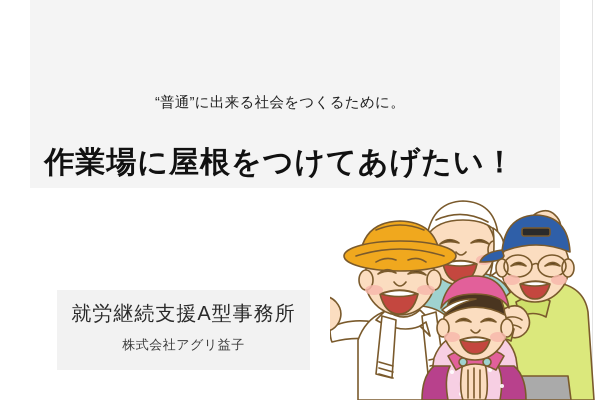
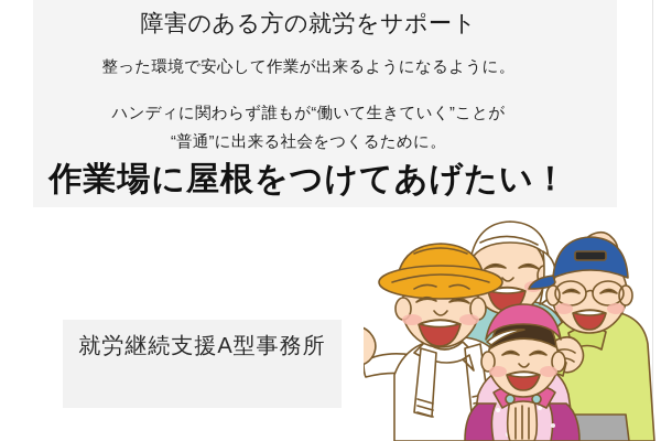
+ 障害のある方の就労をサポート
+ 整った環境で安心して作業が出来るようになるように。
+ ハンディに関わらず誰もが“働いて生きていく”ことが
  “普通”に出来る社会をつくるために。
  作業場に屋根をつけてあげたい！
  就労継続支援A型事務所
- 株式会社アグリ益子
